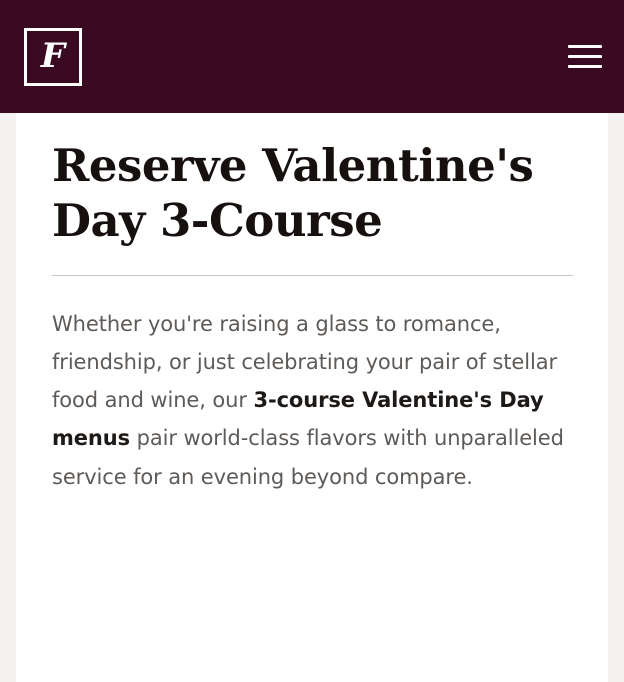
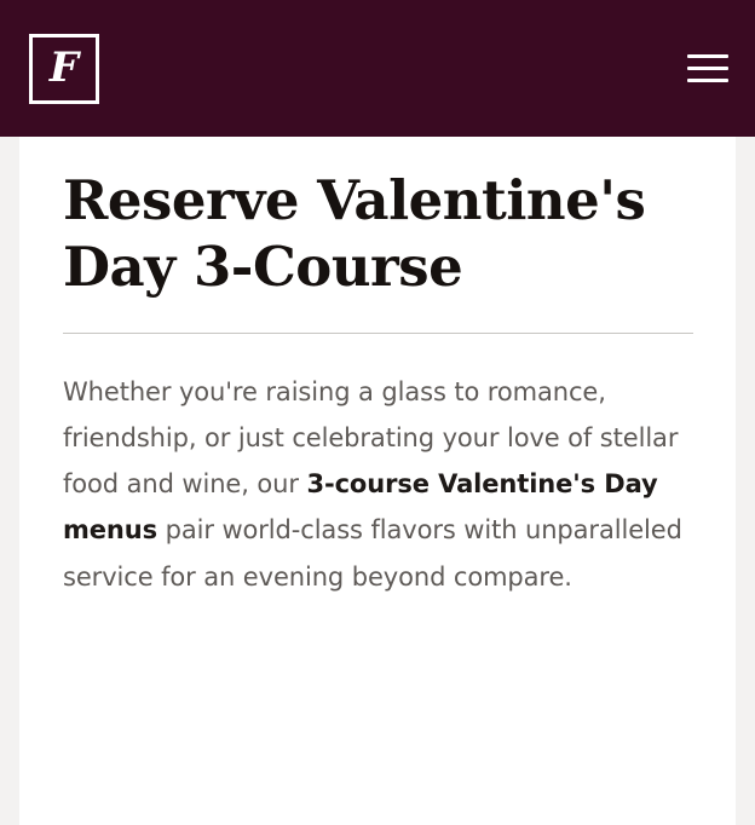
  F
  Reserve Valentine's Day 3-Course
- Whether you're raising a glass to romance, friendship, or just celebrating your pair of stellar food and wine, our 3-course Valentine's Day menus pair world-class flavors with unparalleled service for an evening beyond compare.
+ Whether you're raising a glass to romance, friendship, or just celebrating your love of stellar food and wine, our 3-course Valentine's Day menus pair world-class flavors with unparalleled service for an evening beyond compare.
